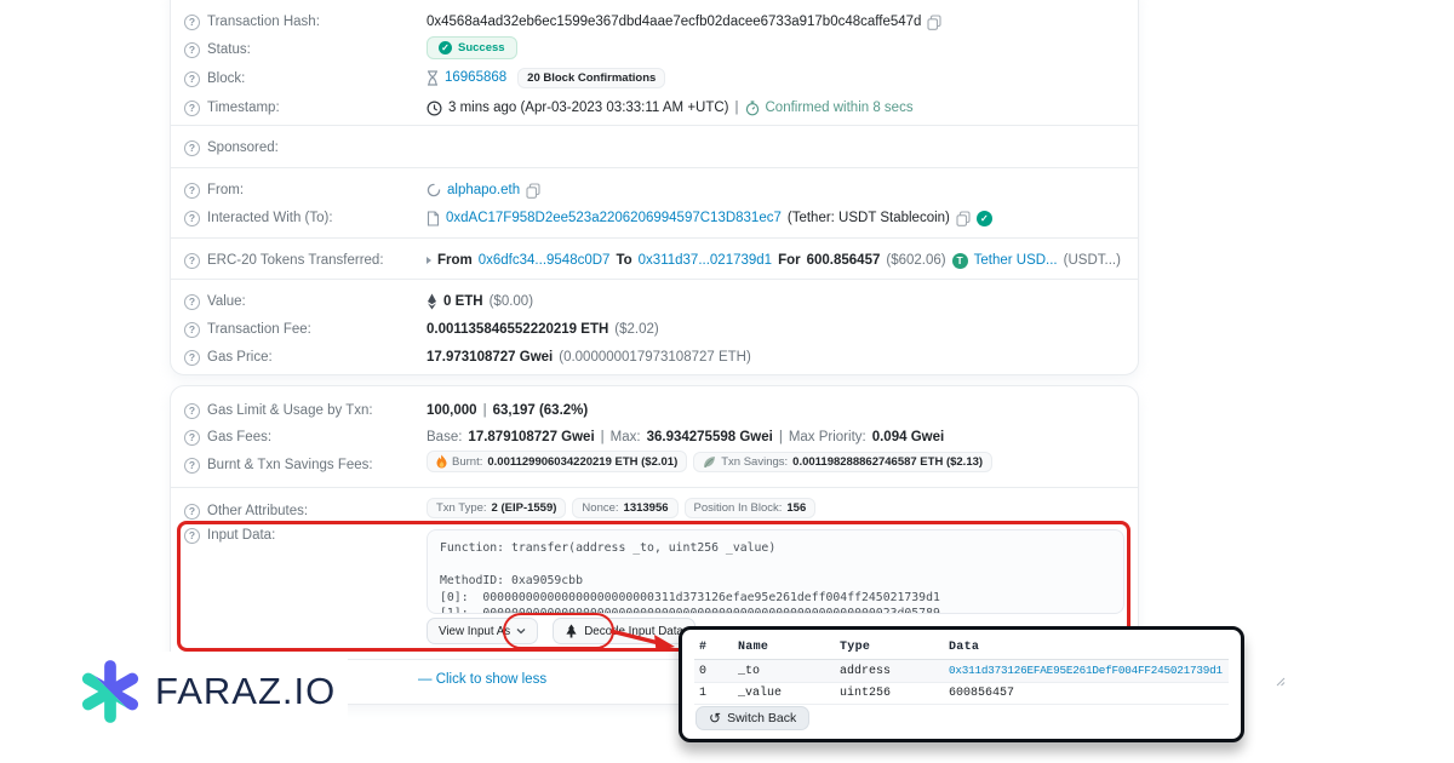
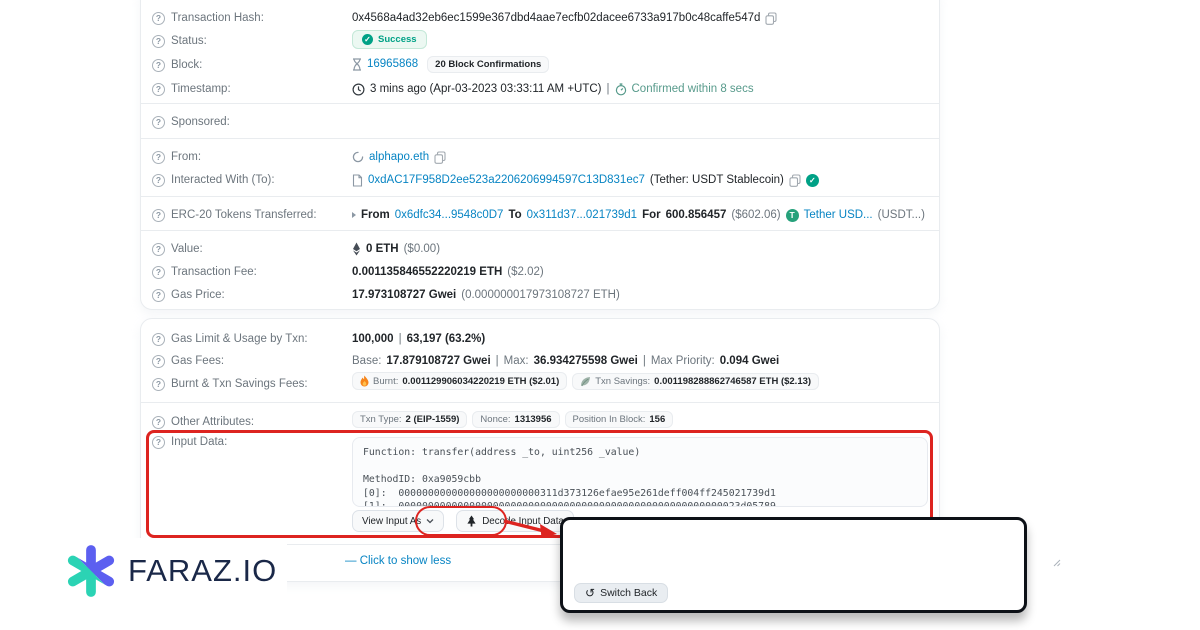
  ?
  Transaction Hash:
  0x4568a4ad32eb6ec1599e367dbd4aae7ecfb02dacee6733a917b0c48caffe547d
  ?
  Status:
  ✓
  Success
  ?
  Block:
  16965868
  20 Block Confirmations
  ?
  Timestamp:
  3 mins ago (Apr-03-2023 03:33:11 AM +UTC)
  |
  Confirmed within 8 secs
  ?
  Sponsored:
  ?
  From:
  alphapo.eth
  ?
  Interacted With (To):
  0xdAC17F958D2ee523a2206206994597C13D831ec7
  (Tether: USDT Stablecoin)
  ✓
  ?
  ERC-20 Tokens Transferred:
  From
  0x6dfc34...9548c0D7
  To
  0x311d37...021739d1
  For
  600.856457
  ($602.06)
  T
  Tether USD...
  (USDT...)
  ?
  Value:
  0 ETH
  ($0.00)
  ?
  Transaction Fee:
  0.001135846552220219 ETH
  ($2.02)
  ?
  Gas Price:
  17.973108727 Gwei
  (0.000000017973108727 ETH)
  ?
  Gas Limit & Usage by Txn:
  100,000
  |
  63,197 (63.2%)
  ?
  Gas Fees:
  Base:
  17.879108727 Gwei
  |
  Max:
  36.934275598 Gwei
  |
  Max Priority:
  0.094 Gwei
  ?
  Burnt & Txn Savings Fees:
  Burnt:
  0.001129906034220219 ETH ($2.01)
  Txn Savings:
  0.001198288862746587 ETH ($2.13)
  ?
  Other Attributes:
  Txn Type:
  2 (EIP-1559)
  Nonce:
  1313956
  Position In Block:
  156
  ?
  Input Data:
  Function: transfer(address _to, uint256 _value)
  MethodID: 0xa9059cbb
  [0]: 000000000000000000000000311d373126efae95e261deff004ff245021739d1
  [1]: 0000000000000000000000000000000000000000000000000000000023d05789
  View Input As
  Decoe Input Dat
  — Click to show less
- #	Name	Type	Data
- 0	_to	address	0x311d373126EFAE95E261DefF004FF245021739d1
- 1	_value	uint256	600856457
  ↺
  Switch Back
  FARAZ.IO
